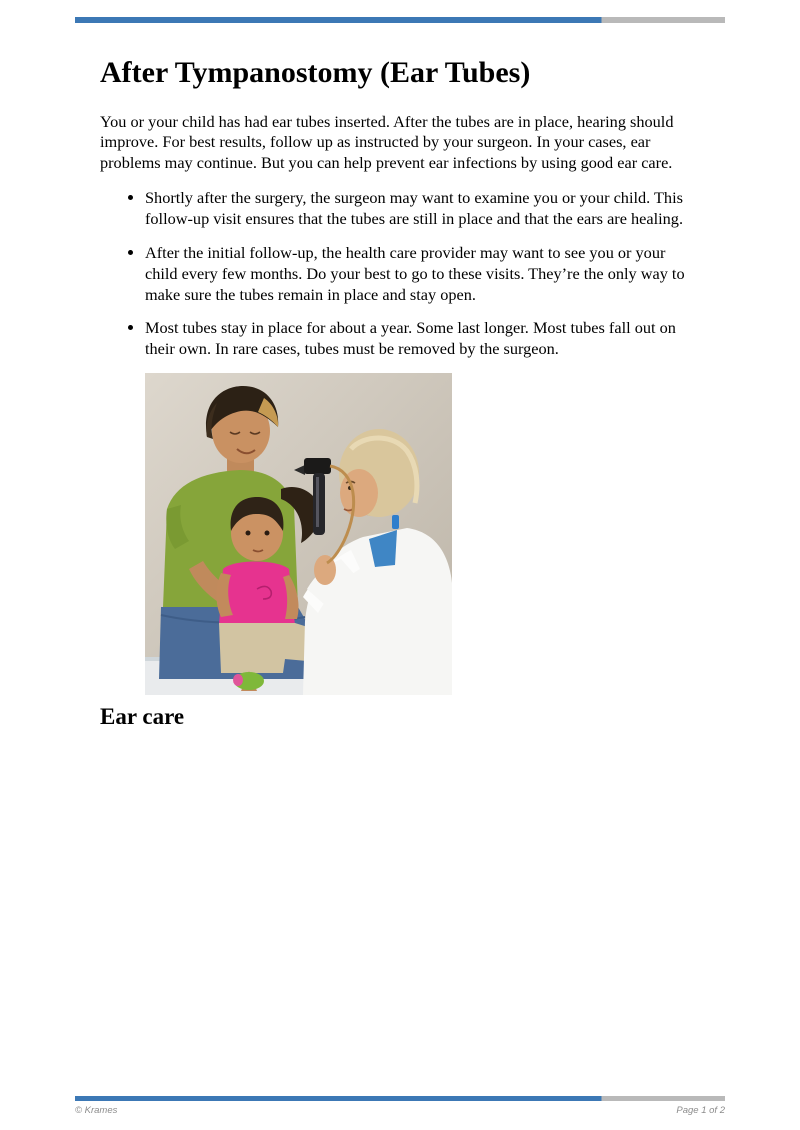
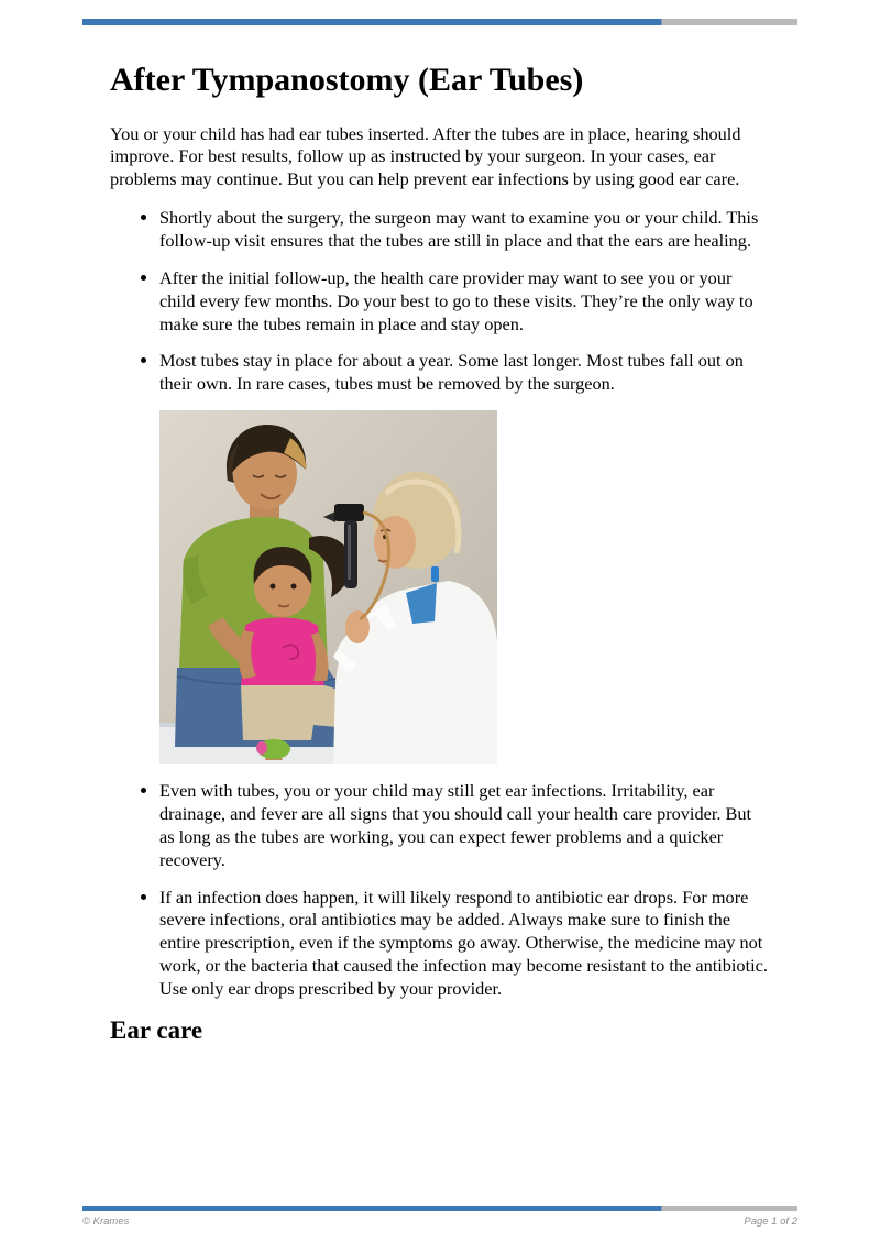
  After Tympanostomy (Ear Tubes)
  You or your child has had ear tubes inserted. After the tubes are in place, hearing should improve. For best results, follow up as instructed by your surgeon. In your cases, ear problems may continue. But you can help prevent ear infections by using good ear care.
- Shortly after the surgery, the surgeon may want to examine you or your child. This follow-up visit ensures that the tubes are still in place and that the ears are healing.
+ Shortly about the surgery, the surgeon may want to examine you or your child. This follow-up visit ensures that the tubes are still in place and that the ears are healing.
  After the initial follow-up, the health care provider may want to see you or your child every few months. Do your best to go to these visits. They’re the only way to make sure the tubes remain in place and stay open.
  Most tubes stay in place for about a year. Some last longer. Most tubes fall out on their own. In rare cases, tubes must be removed by the surgeon.
+ Even with tubes, you or your child may still get ear infections. Irritability, ear drainage, and fever are all signs that you should call your health care provider. But as long as the tubes are working, you can expect fewer problems and a quicker recovery.
+ If an infection does happen, it will likely respond to antibiotic ear drops. For more severe infections, oral antibiotics may be added. Always make sure to finish the entire prescription, even if the symptoms go away. Otherwise, the medicine may not work, or the bacteria that caused the infection may become resistant to the antibiotic. Use only ear drops prescribed by your provider.
  Ear care
  © Krames
  Page 1 of 2
